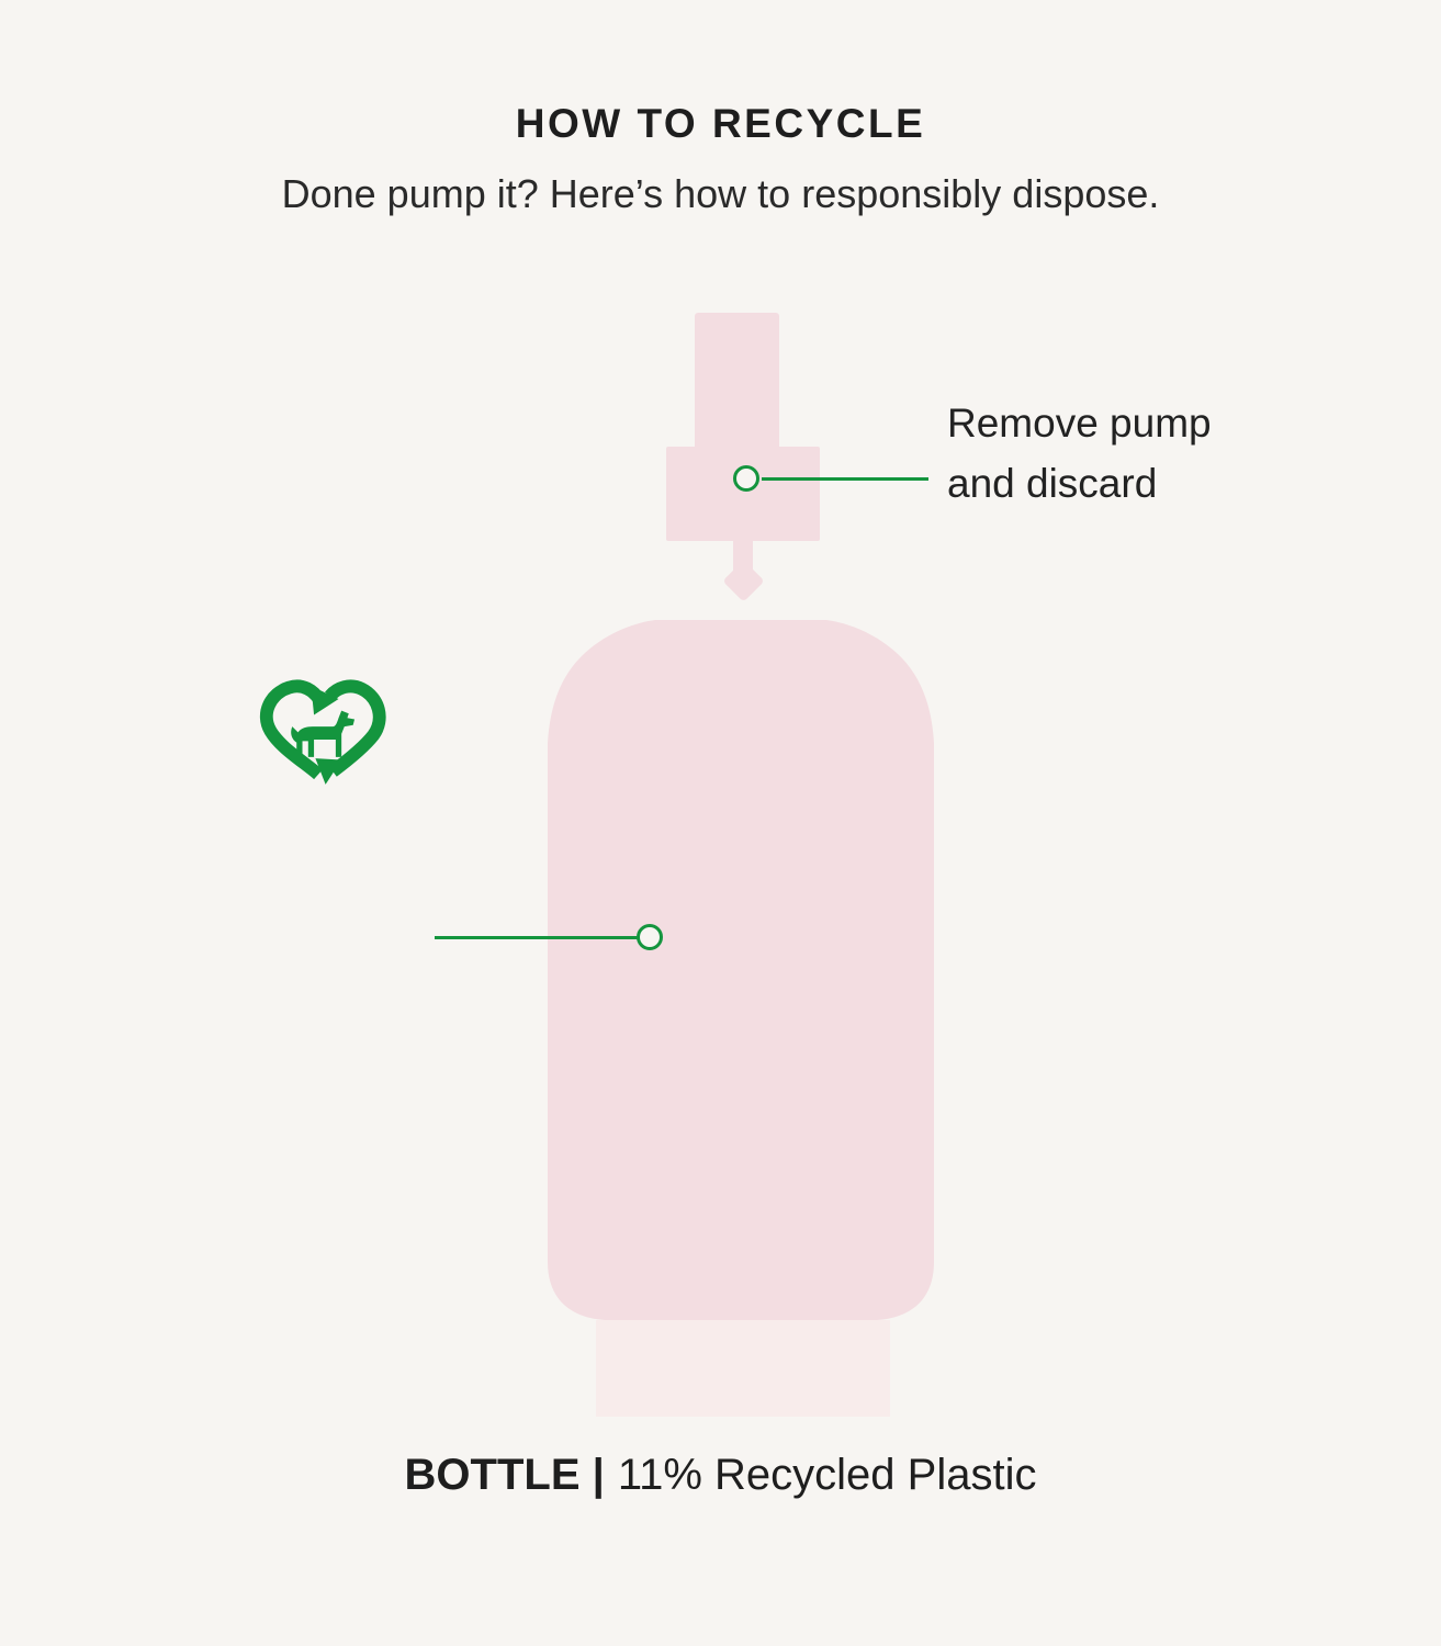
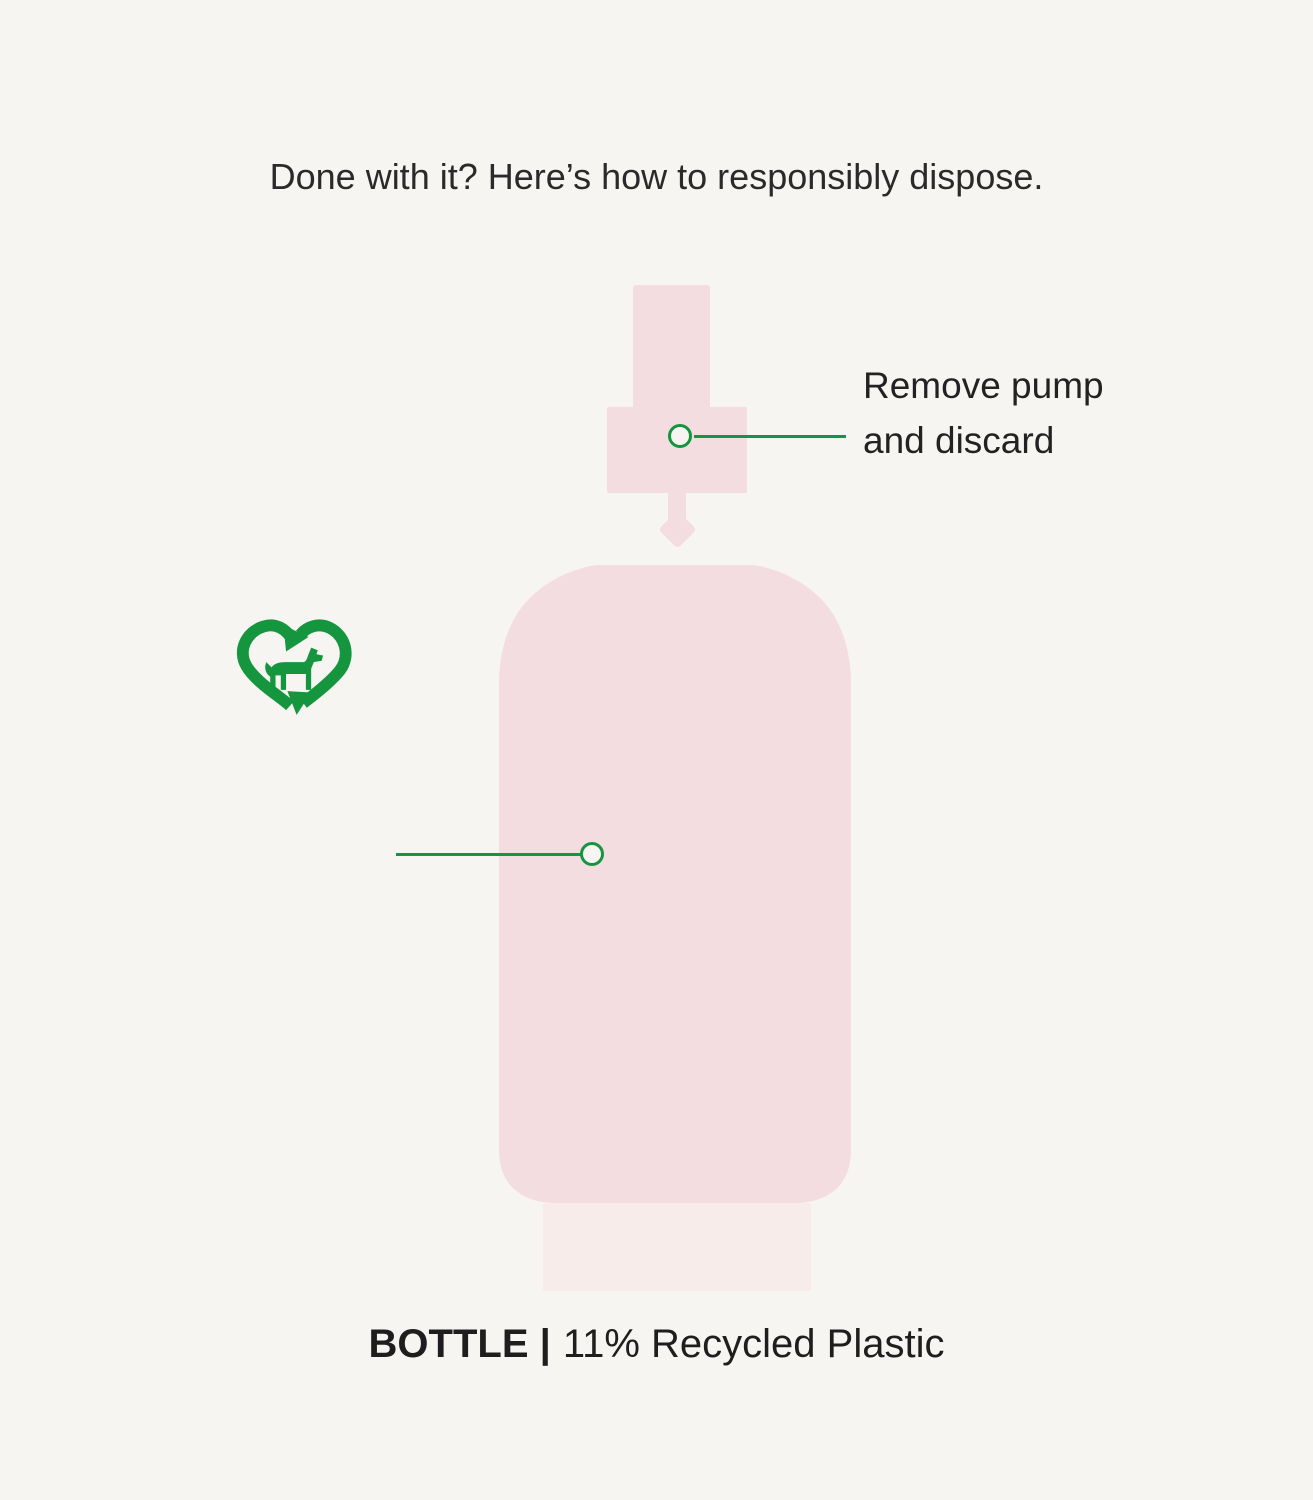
- HOW TO RECYCLE
- Done pump it? Here’s how to responsibly dispose.
+ Done with it? Here’s how to responsibly dispose.
  Remove pump
  and discard
  BOTTLE | 11% Recycled Plastic
